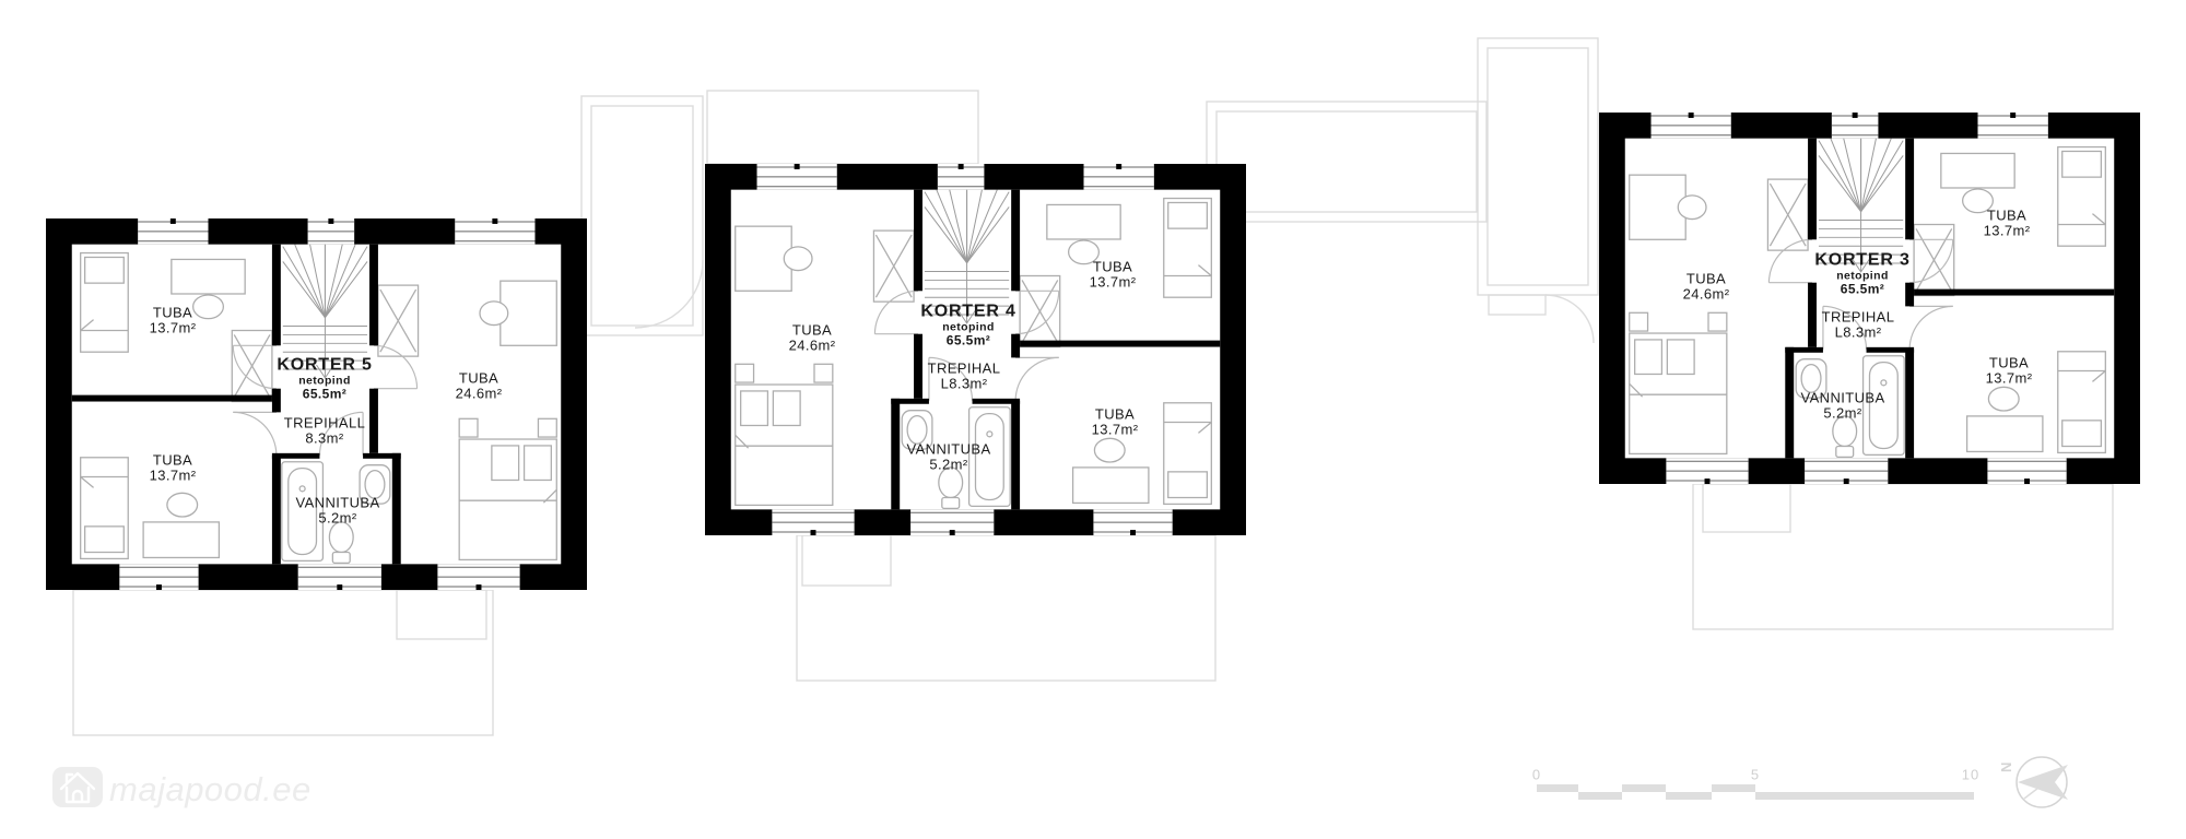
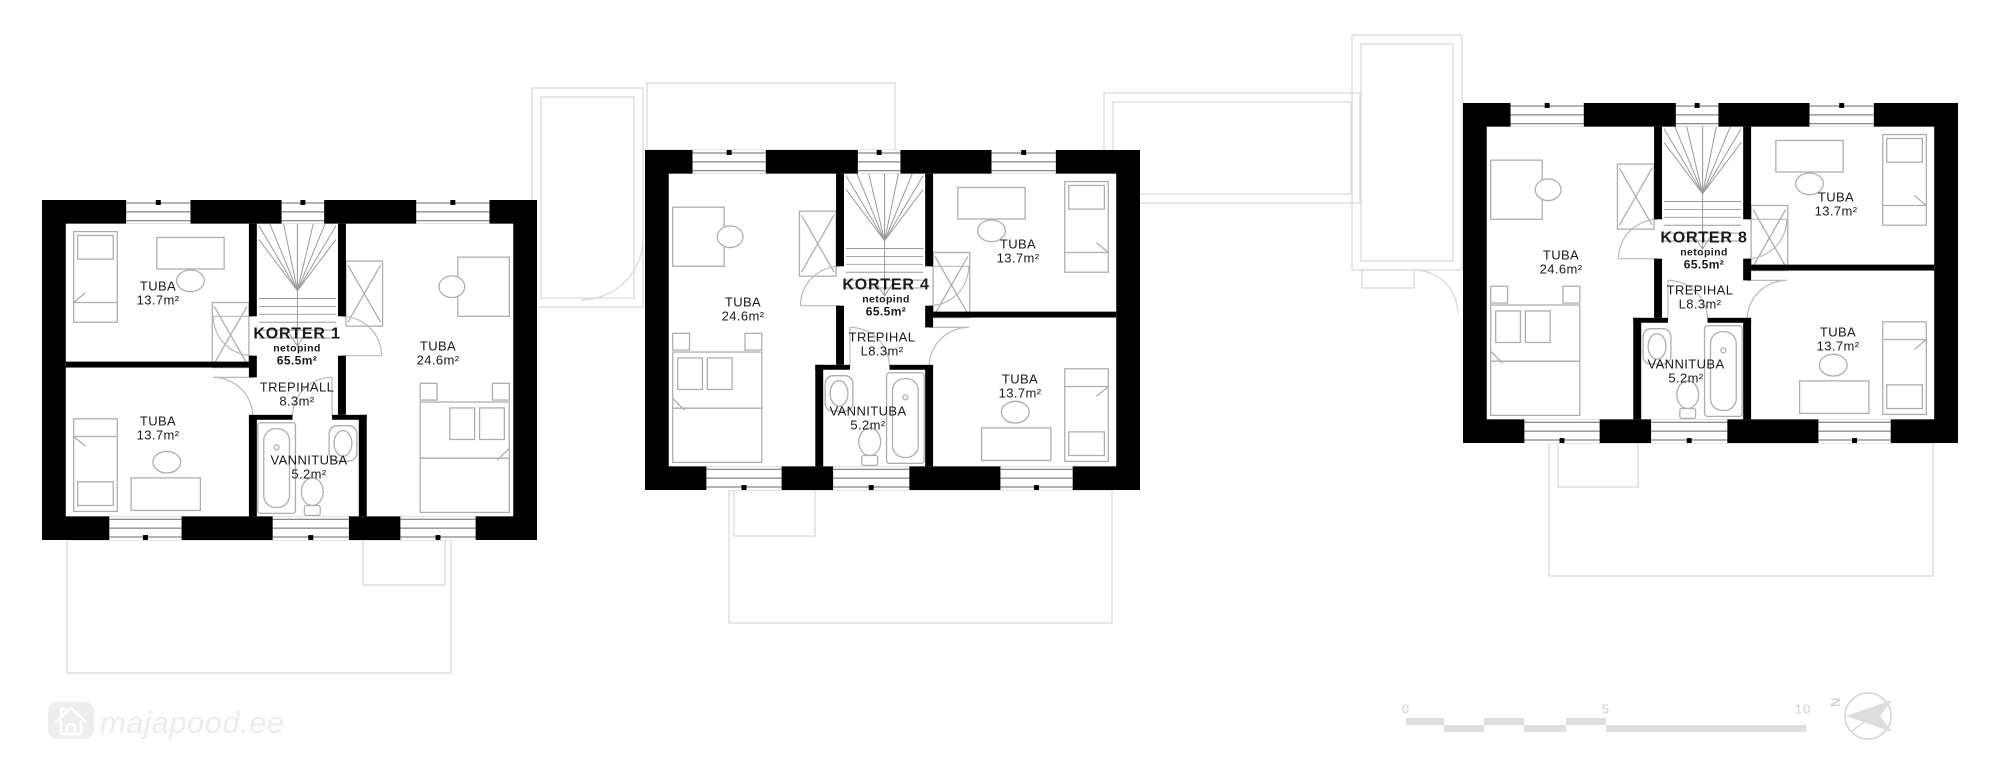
  TUBA
  13.7m²
  TUBA
  13.7m²
  TUBA
  24.6m²
- KORTER 5
+ KORTER 1
  netopind
  65.5m²
  TREPIHALL
  8.3m²
  VANNITUBA
  5.2m²
  TUBA
  24.6m²
  KORTER 4
  netopind
  65.5m²
  TREPIHAL
  L8.3m²
  VANNITUBA
  5.2m²
  TUBA
  13.7m²
  TUBA
  13.7m²
  TUBA
  24.6m²
- KORTER 3
+ KORTER 8
  netopind
  65.5m²
  TREPIHAL
  L8.3m²
  VANNITUBA
  5.2m²
  TUBA
  13.7m²
  TUBA
  13.7m²
  0
  5
  10
